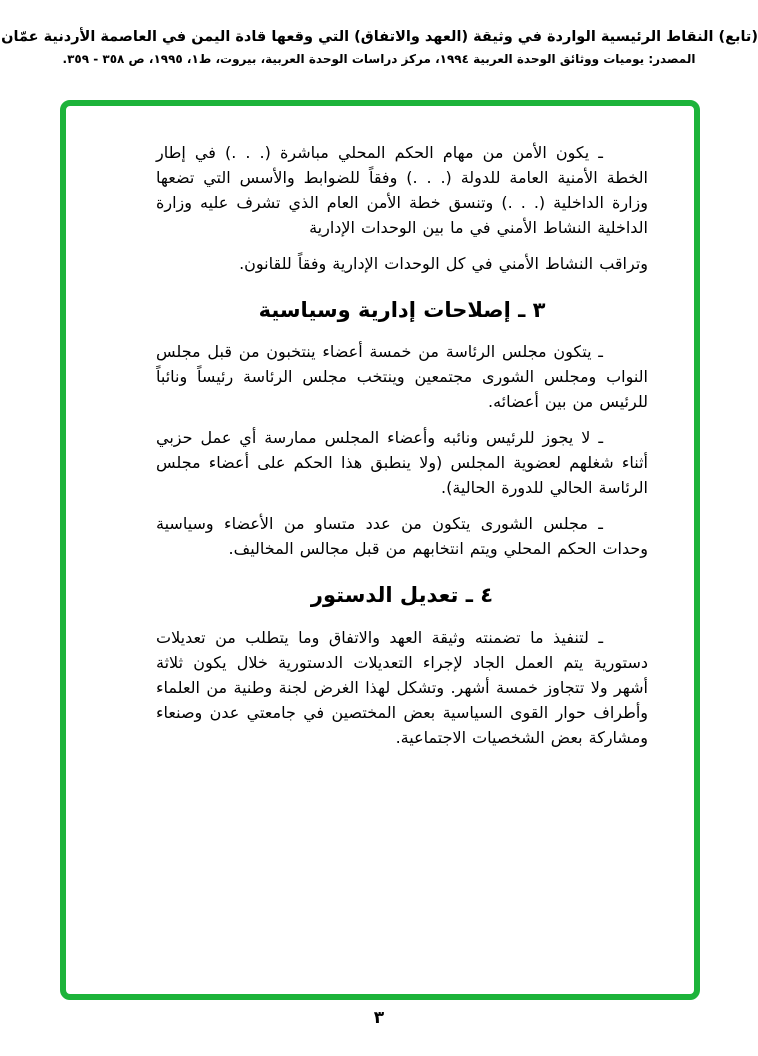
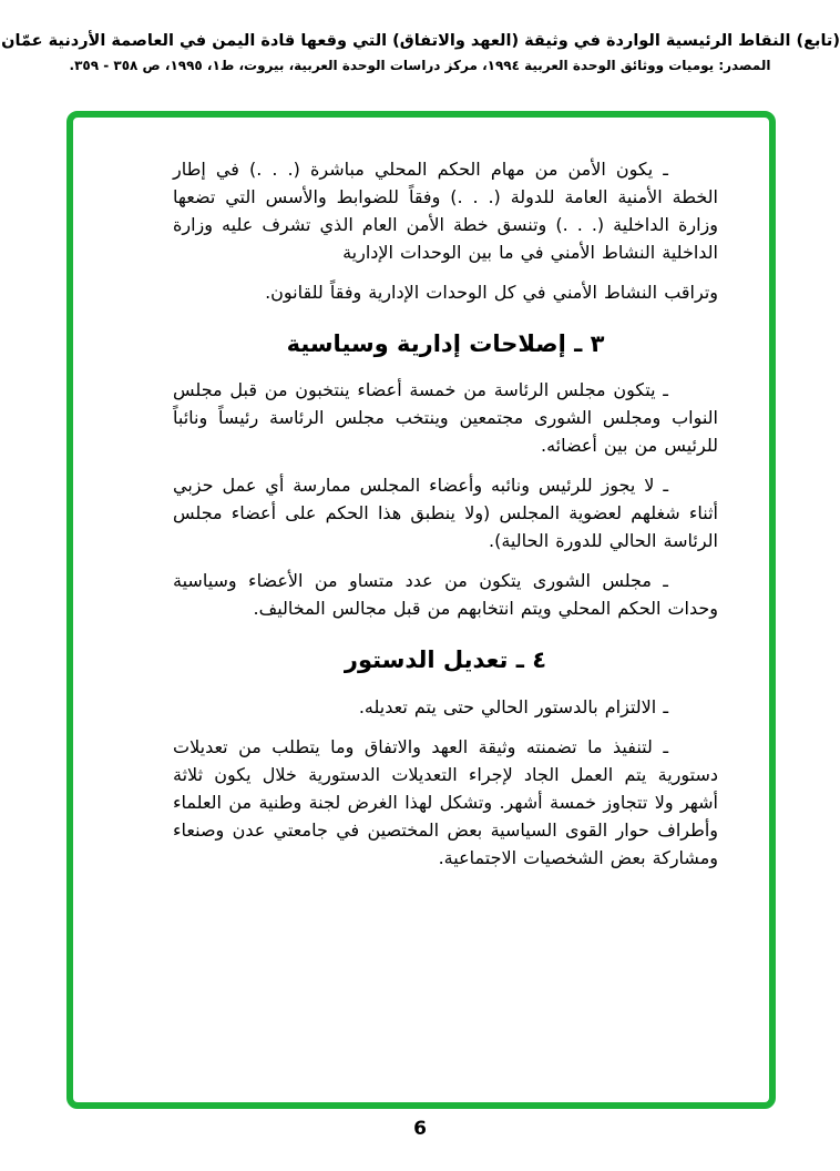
  (تابع) النقاط الرئيسية الواردة في وثيقة (العهد والاتفاق) التي وقعها قادة اليمن في العاصمة الأردنية عمّان
  المصدر: يوميات ووثائق الوحدة العربية ١٩٩٤، مركز دراسات الوحدة العربية، بيروت، ط١، ١٩٩٥، ص ٣٥٨ - ٣٥٩.
  ـ يكون الأمن من مهام الحكم المحلي مباشرة (. . .) في إطار الخطة الأمنية العامة للدولة (. . .) وفقاً للضوابط والأسس التي تضعها وزارة الداخلية (. . .) وتنسق خطة الأمن العام الذي تشرف عليه وزارة الداخلية النشاط الأمني في ما بين الوحدات الإدارية
  وتراقب النشاط الأمني في كل الوحدات الإدارية وفقاً للقانون.
  ٣ ـ إصلاحات إدارية وسياسية
  ـ يتكون مجلس الرئاسة من خمسة أعضاء ينتخبون من قبل مجلس النواب ومجلس الشورى مجتمعين وينتخب مجلس الرئاسة رئيساً ونائباً للرئيس من بين أعضائه.
  ـ لا يجوز للرئيس ونائبه وأعضاء المجلس ممارسة أي عمل حزبي أثناء شغلهم لعضوية المجلس (ولا ينطبق هذا الحكم على أعضاء مجلس الرئاسة الحالي للدورة الحالية).
  ـ مجلس الشورى يتكون من عدد متساو من الأعضاء وسياسية وحدات الحكم المحلي ويتم انتخابهم من قبل مجالس المخاليف.
  ٤ ـ تعديل الدستور
+ ـ الالتزام بالدستور الحالي حتى يتم تعديله.
  ـ لتنفيذ ما تضمنته وثيقة العهد والاتفاق وما يتطلب من تعديلات دستورية يتم العمل الجاد لإجراء التعديلات الدستورية خلال يكون ثلاثة أشهر ولا تتجاوز خمسة أشهر. وتشكل لهذا الغرض لجنة وطنية من العلماء وأطراف حوار القوى السياسية بعض المختصين في جامعتي عدن وصنعاء ومشاركة بعض الشخصيات الاجتماعية.
- ٣
+ 6
